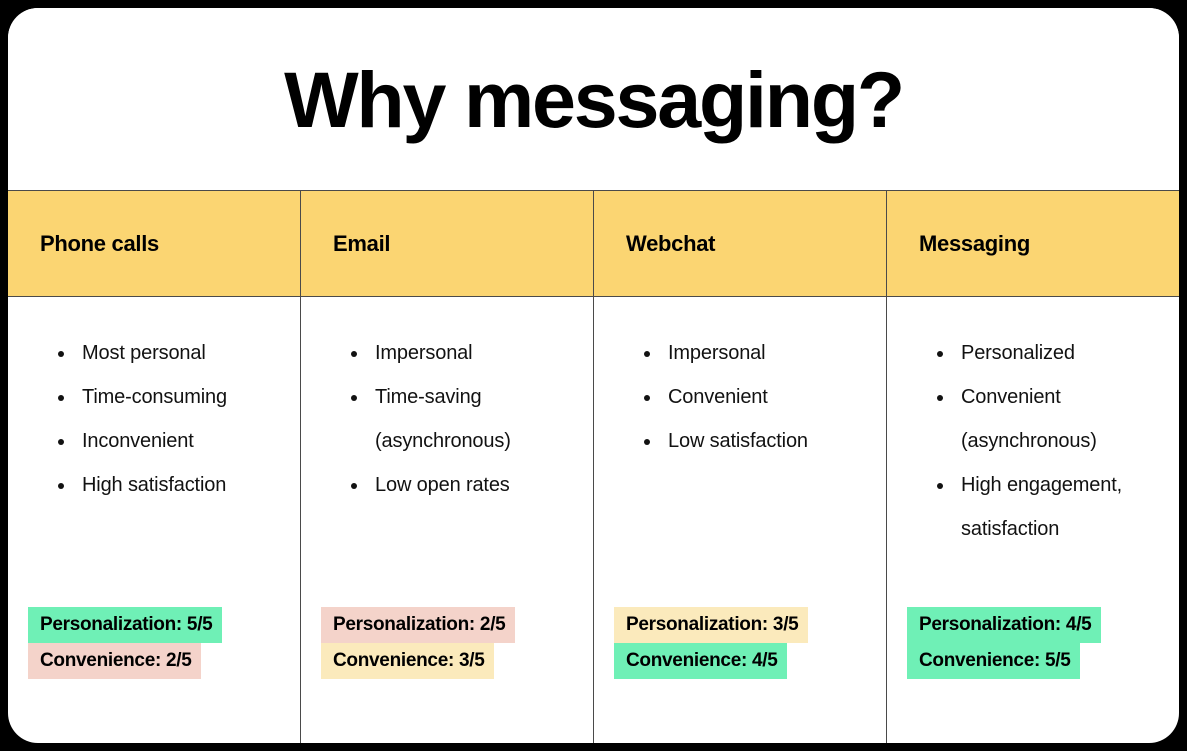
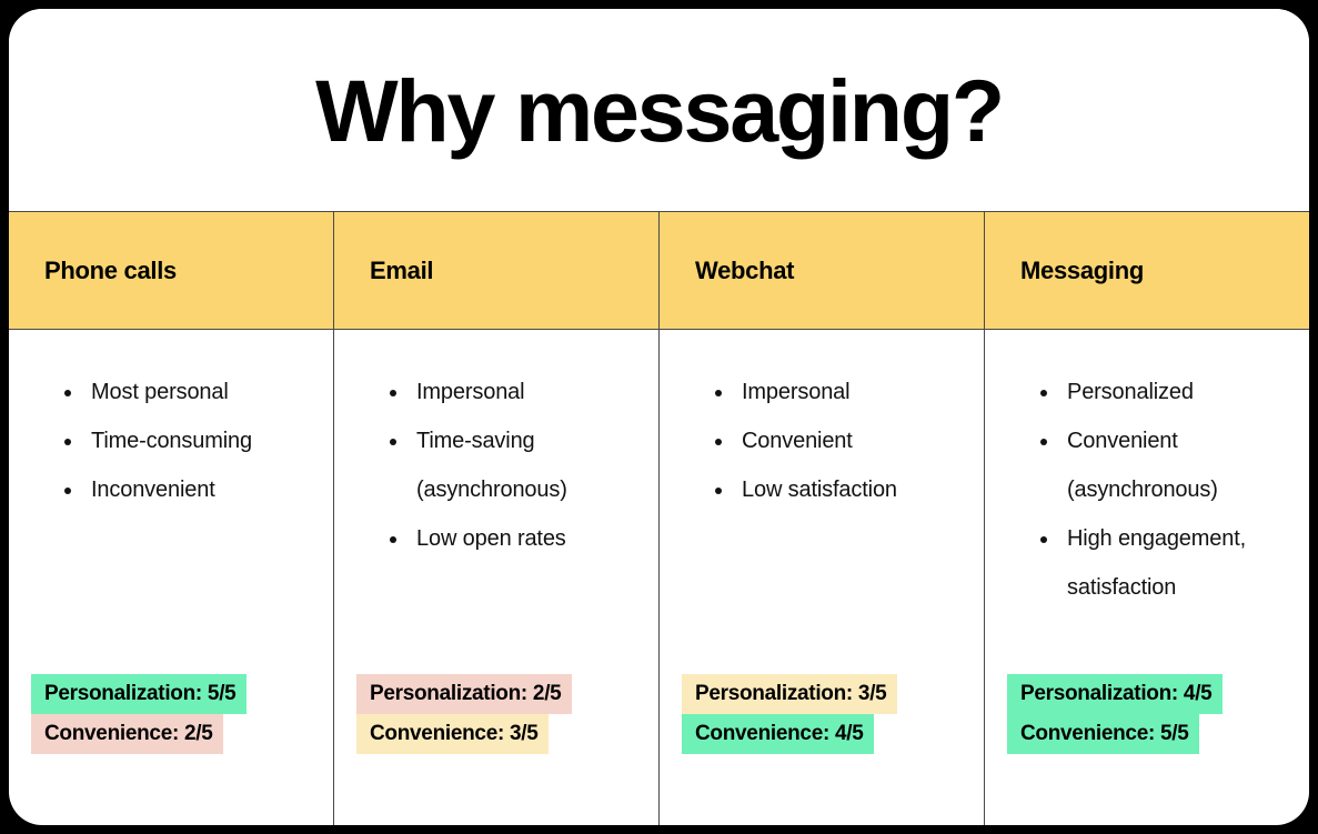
  Why messaging?
  Phone calls
  Email
  Webchat
  Messaging
  Most personal
  Time-consuming
  Inconvenient
- High satisfaction
  Personalization: 5/5
  Convenience: 2/5
  Impersonal
  Time-saving (asynchronous)
  Low open rates
  Personalization: 2/5
  Convenience: 3/5
  Impersonal
  Convenient
  Low satisfaction
  Personalization: 3/5
  Convenience: 4/5
  Personalized
  Convenient (asynchronous)
  High engagement, satisfaction
  Personalization: 4/5
  Convenience: 5/5
